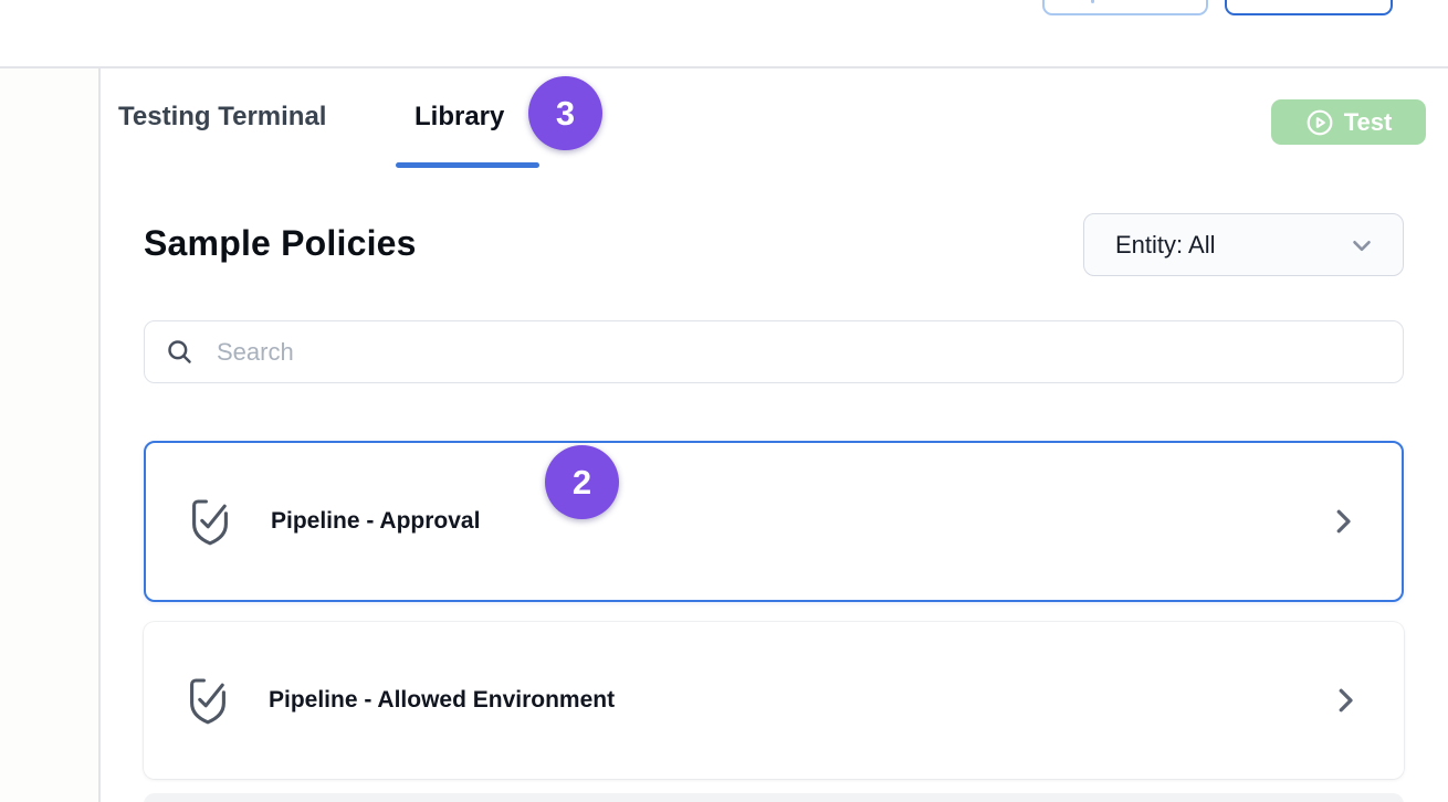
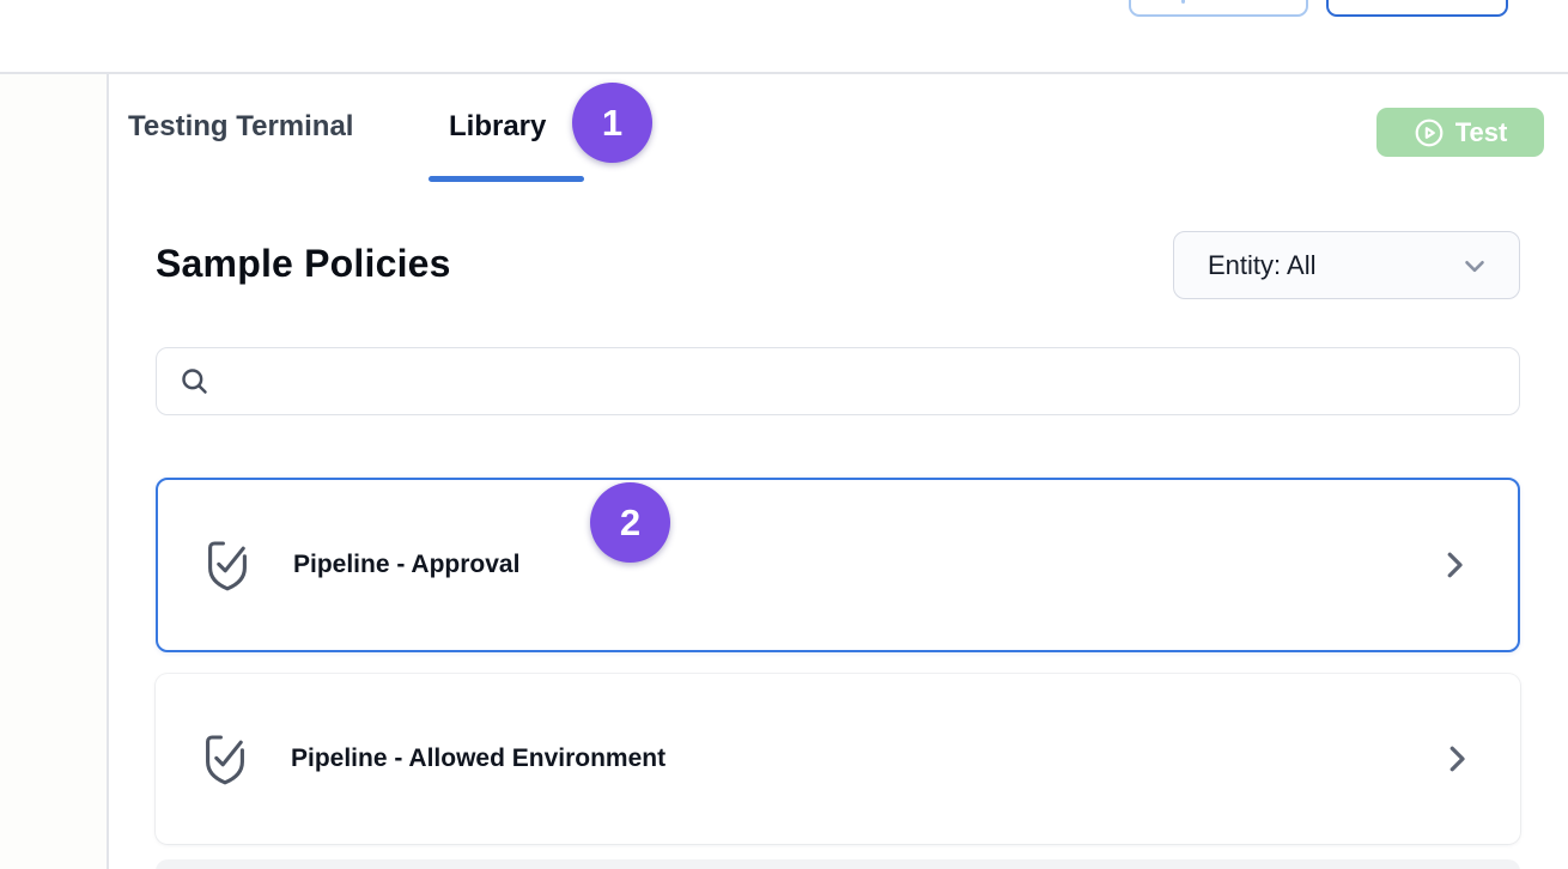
  Testing Terminal
  Library
- 3
+ 1
  Test
  Sample Policies
  Entity: All
- Search
  Pipeline - Approval
  2
  Pipeline - Allowed Environment
